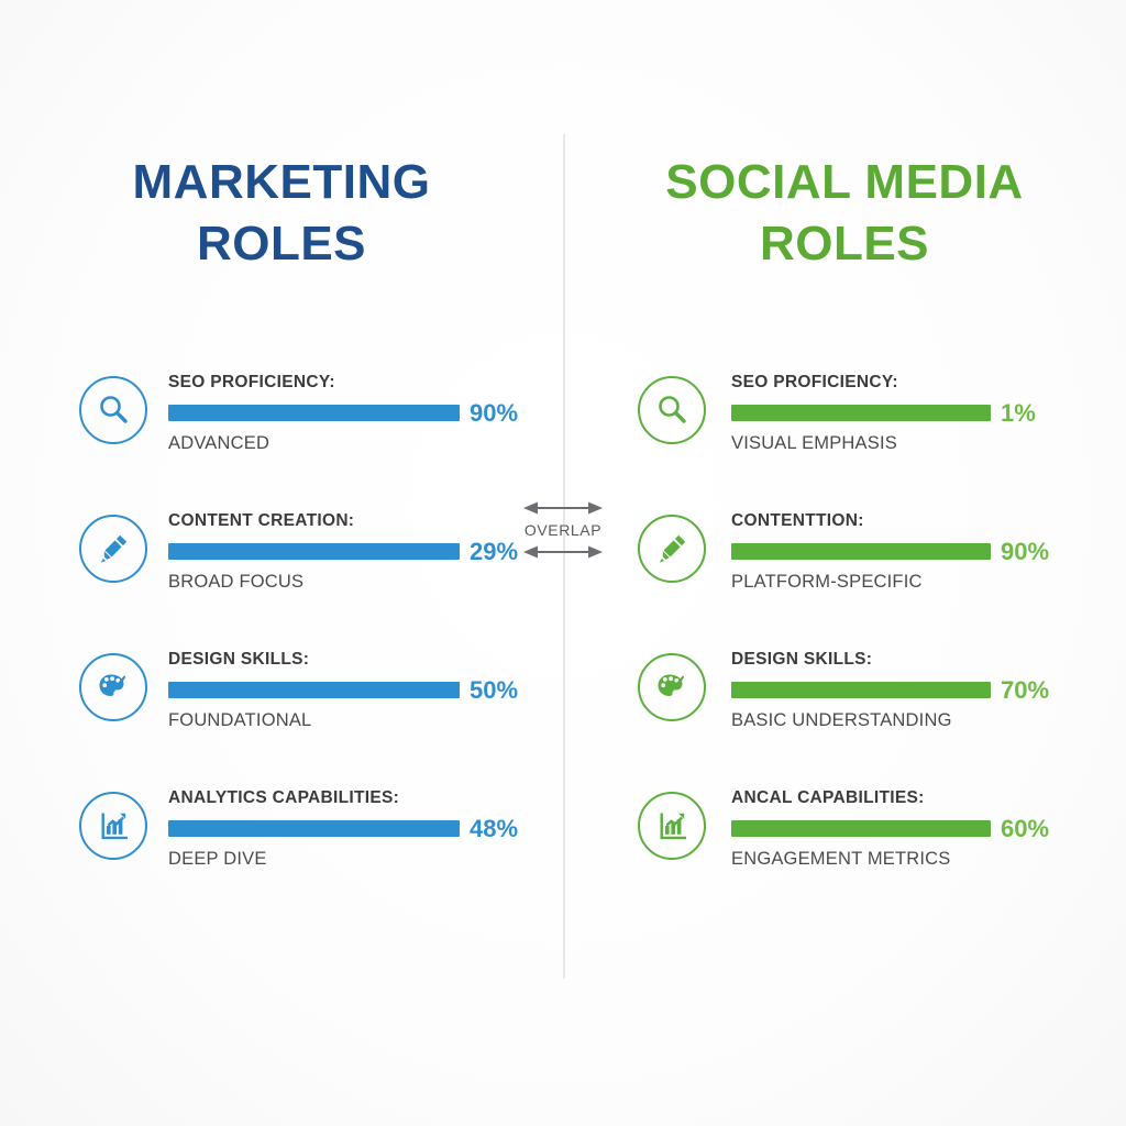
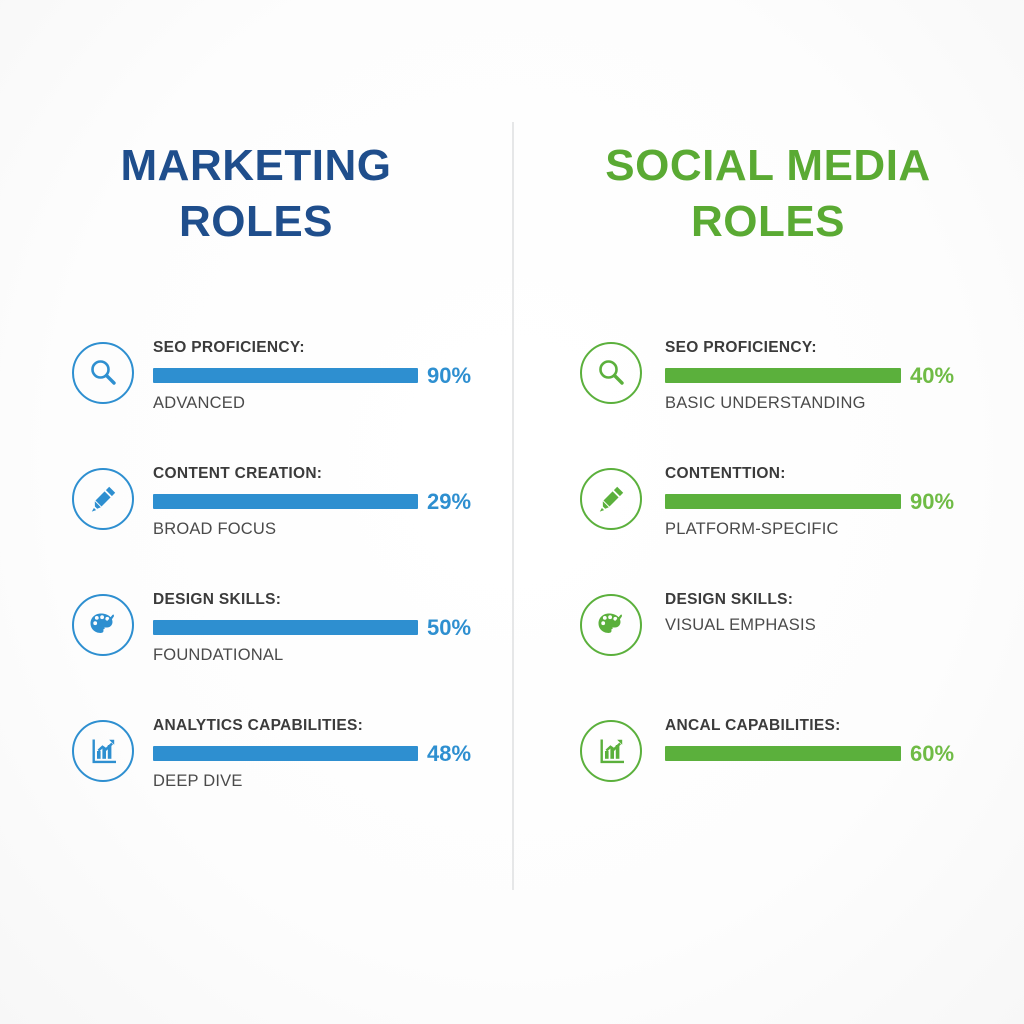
  MARKETING
  ROLES
  SEO PROFICIENCY:
  90%
  ADVANCED
  CONTENT CREATION:
  29%
  BROAD FOCUS
  DESIGN SKILLS:
  50%
  FOUNDATIONAL
  ANALYTICS CAPABILITIES:
  48%
  DEEP DIVE
  SOCIAL MEDIA
  ROLES
  SEO PROFICIENCY:
- 1%
+ 40%
- VISUAL EMPHASIS
+ BASIC UNDERSTANDING
  CONTENTTION:
  90%
  PLATFORM-SPECIFIC
  DESIGN SKILLS:
- 70%
- BASIC UNDERSTANDING
+ VISUAL EMPHASIS
  ANCAL CAPABILITIES:
  60%
- ENGAGEMENT METRICS
- OVERLAP
